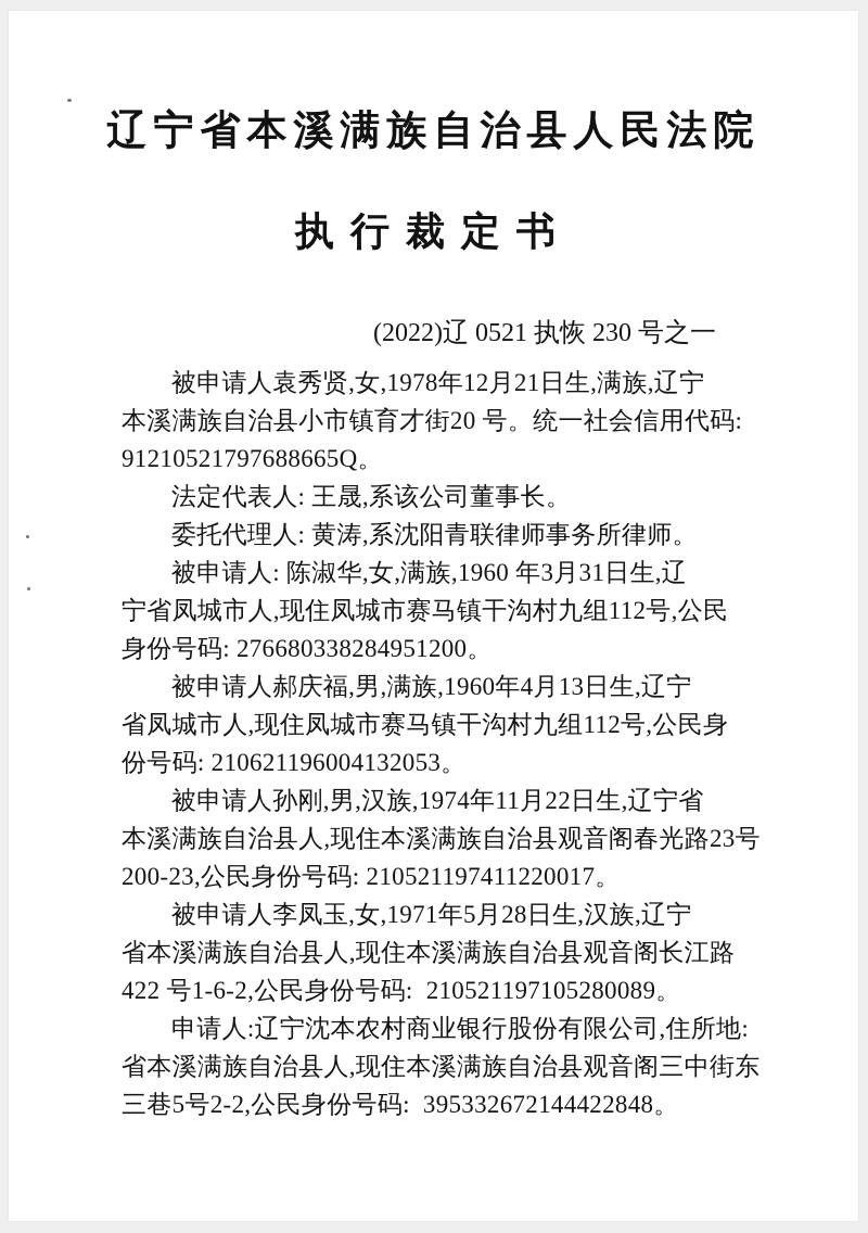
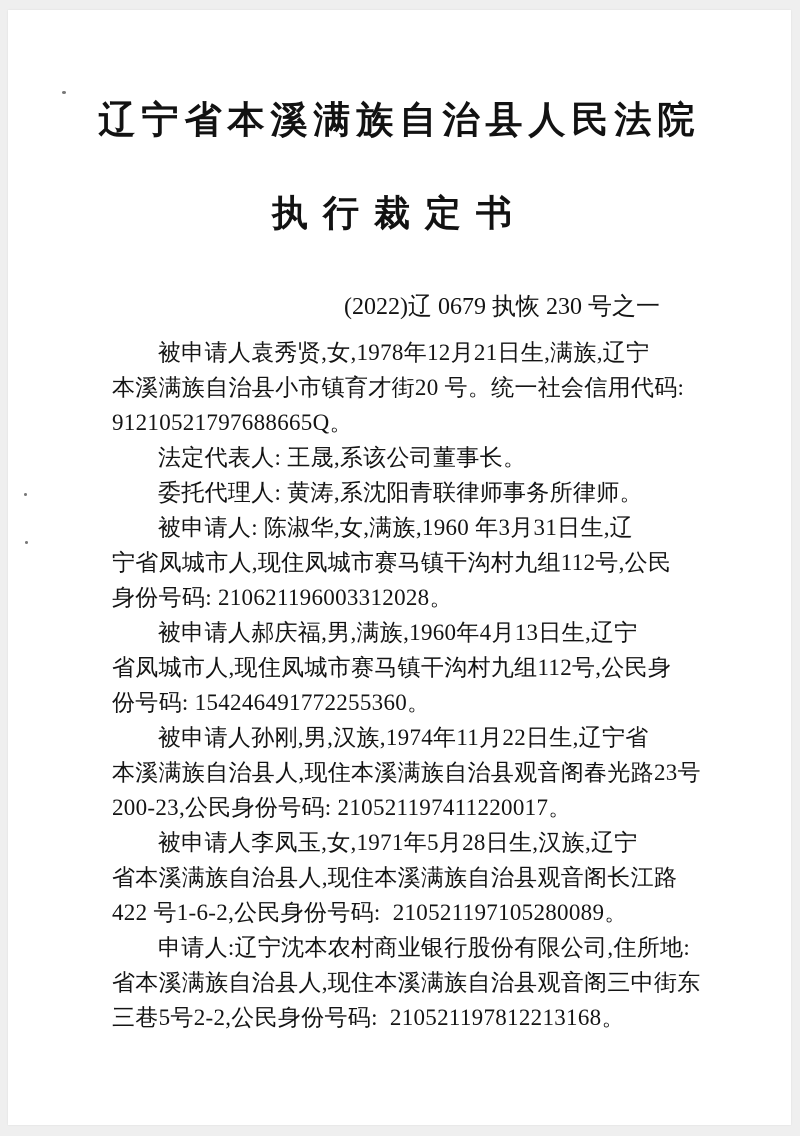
  辽宁省本溪满族自治县人民法院
  执行裁定书
- (2022)辽 0521 执恢 230 号之一
+ (2022)辽 0679 执恢 230 号之一
  被申请人袁秀贤,女,1978年12月21日生,满族,辽宁
  本溪满族自治县小市镇育才街20 号。统一社会信用代码:
  91210521797688665Q。
  法定代表人: 王晟,系该公司董事长。
  委托代理人: 黄涛,系沈阳青联律师事务所律师。
  被申请人: 陈淑华,女,满族,1960 年3月31日生,辽
  宁省凤城市人,现住凤城市赛马镇干沟村九组112号,公民
- 身份号码: 276680338284951200。
+ 身份号码: 210621196003312028。
  被申请人郝庆福,男,满族,1960年4月13日生,辽宁
  省凤城市人,现住凤城市赛马镇干沟村九组112号,公民身
- 份号码: 210621196004132053。
+ 份号码: 154246491772255360。
  被申请人孙刚,男,汉族,1974年11月22日生,辽宁省
  本溪满族自治县人,现住本溪满族自治县观音阁春光路23号
  200-23,公民身份号码: 210521197411220017。
  被申请人李凤玉,女,1971年5月28日生,汉族,辽宁
  省本溪满族自治县人,现住本溪满族自治县观音阁长江路
  422 号1-6-2,公民身份号码: 210521197105280089。
  申请人:辽宁沈本农村商业银行股份有限公司,住所地:
  省本溪满族自治县人,现住本溪满族自治县观音阁三中街东
- 三巷5号2-2,公民身份号码: 395332672144422848。
+ 三巷5号2-2,公民身份号码: 210521197812213168。
